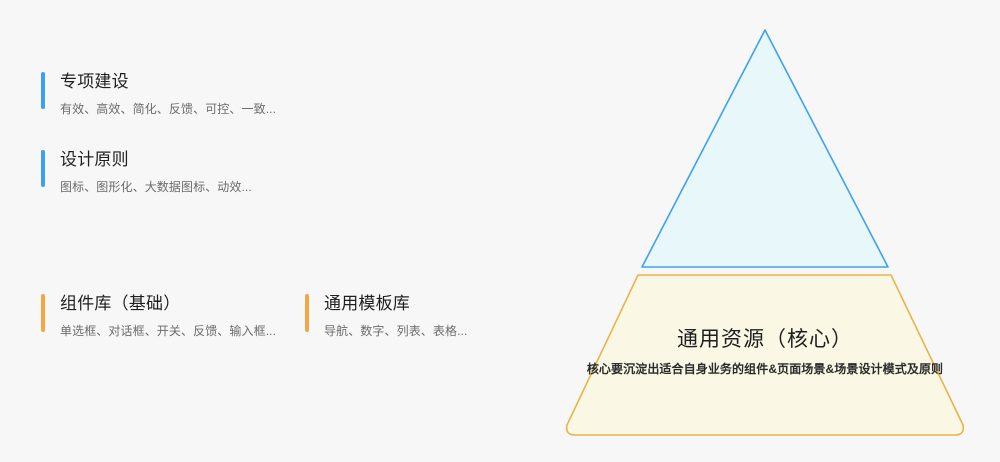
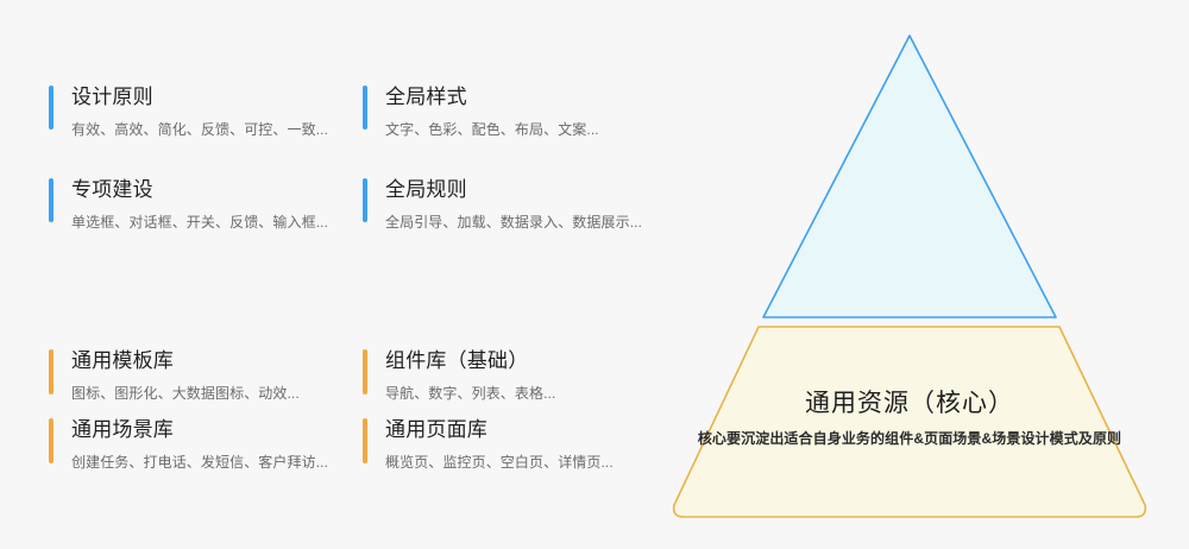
- 专项建设
+ 设计原则
  有效、高效、简化、反馈、可控、一致...
- 设计原则
+ 专项建设
- 图标、图形化、大数据图标、动效...
+ 单选框、对话框、开关、反馈、输入框...
- 组件库（基础）
+ 通用模板库
- 单选框、对话框、开关、反馈、输入框...
+ 图标、图形化、大数据图标、动效...
+ 通用场景库
+ 创建任务、打电话、发短信、客户拜访...
+ 全局样式
+ 文字、色彩、配色、布局、文案...
+ 全局规则
+ 全局引导、加载、数据录入、数据展示...
- 通用模板库
+ 组件库（基础）
  导航、数字、列表、表格...
+ 通用页面库
+ 概览页、监控页、空白页、详情页...
  通用资源（核心）
  核心要沉淀出适合自身业务的组件&页面场景&场景设计模式及原则
